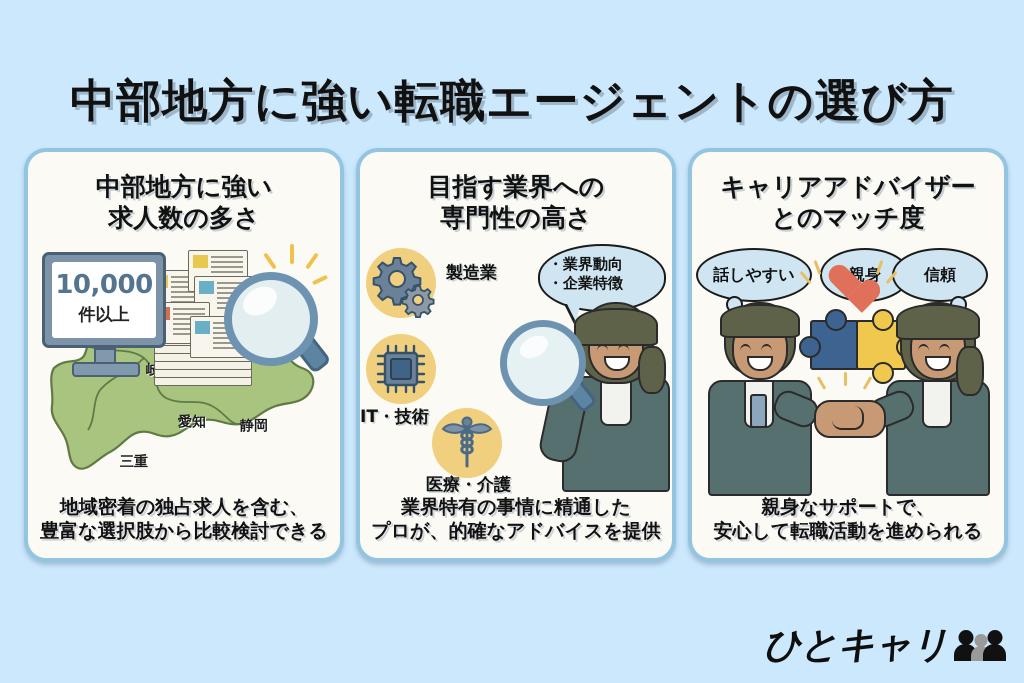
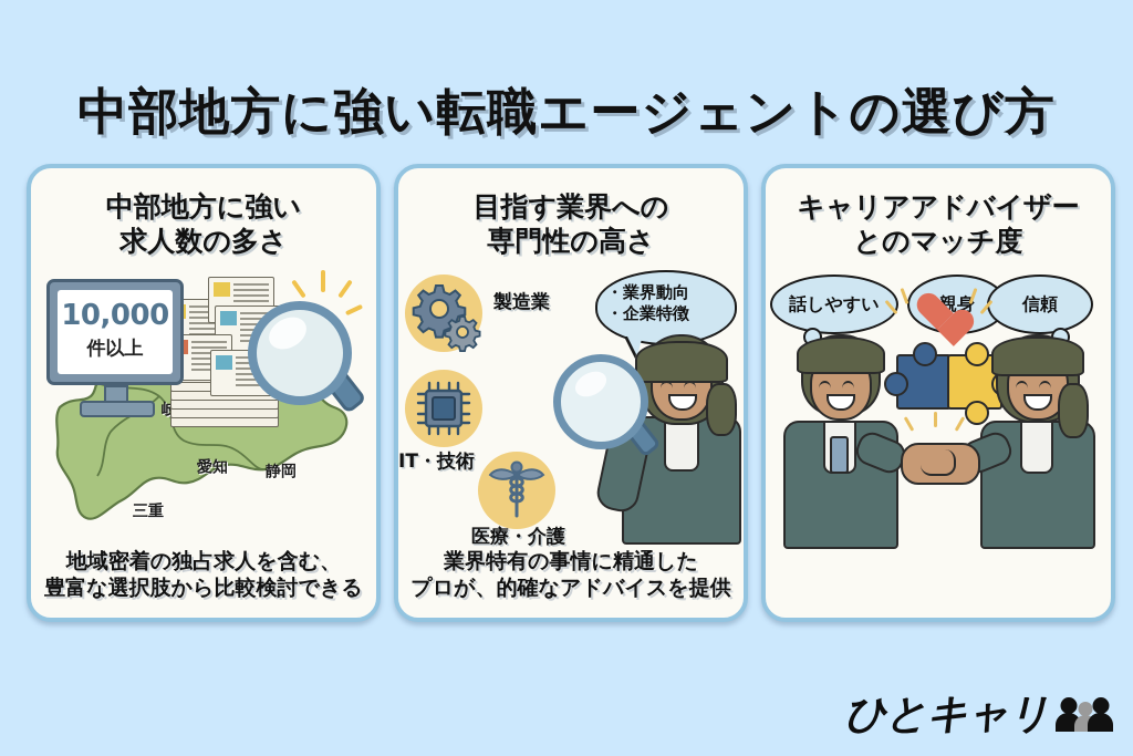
  中部地方に強い転職エージェントの選び方
  中部地方に強い
  求人数の多さ
  愛知
  静岡
  三重
  10,000
  件以上
  地域密着の独占求人を含む、
  豊富な選択肢から比較検討できる
  目指す業界への
  専門性の高さ
  製造業
  IT・技術
  医療・介護
  ・業界動向
  ・企業特徴
  業界特有の事情に精通した
  プロが、的確なアドバイスを提供
  キャリアアドバイザー
  とのマッチ度
  話しやすい
  信頼
- 親身なサポートで、
- 安心して転職活動を進められる
  ひとキャリ
